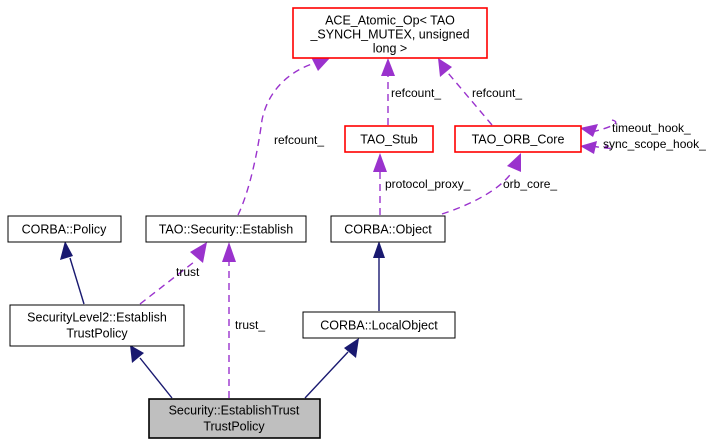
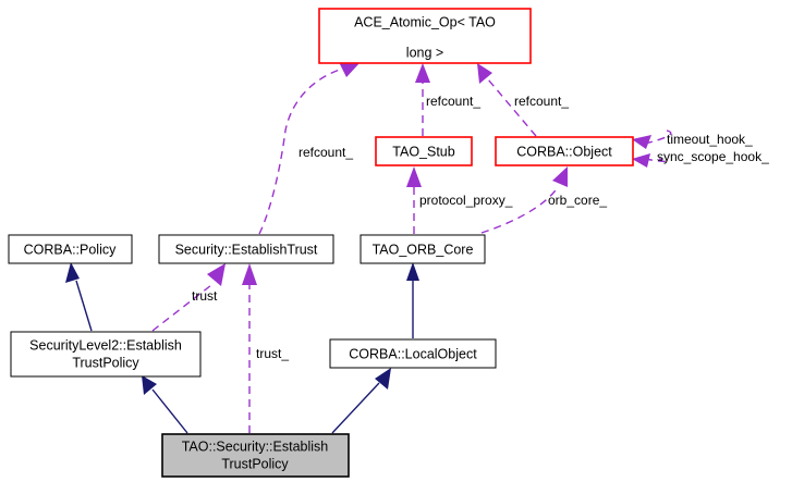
  ACE_Atomic_Op< TAO
- _SYNCH_MUTEX, unsigned
  long >
  TAO_Stub
- TAO_ORB_Core
+ CORBA::Object
  CORBA::Policy
- TAO::Security::Establish
+ Security::EstablishTrust
- CORBA::Object
+ TAO_ORB_Core
  SecurityLevel2::Establish
  TrustPolicy
  CORBA::LocalObject
- Security::EstablishTrust
+ TAO::Security::Establish
  TrustPolicy
  refcount_
  refcount_
  refcount_
  protocol_proxy_
  orb_core_
  timeout_hook_
  sync_scope_hook_
  trust
  trust_
